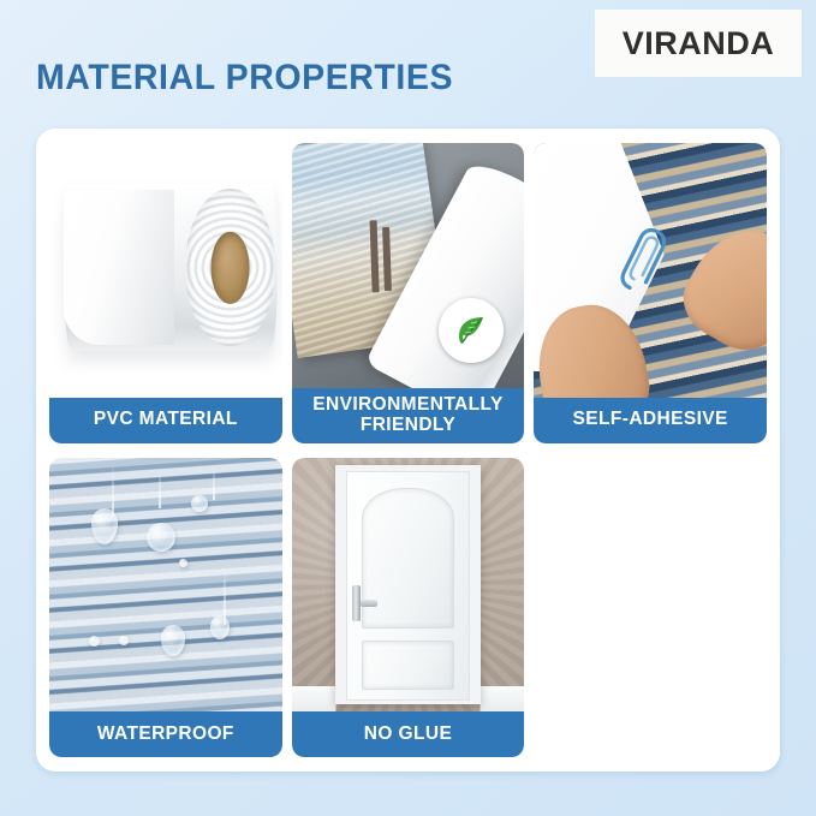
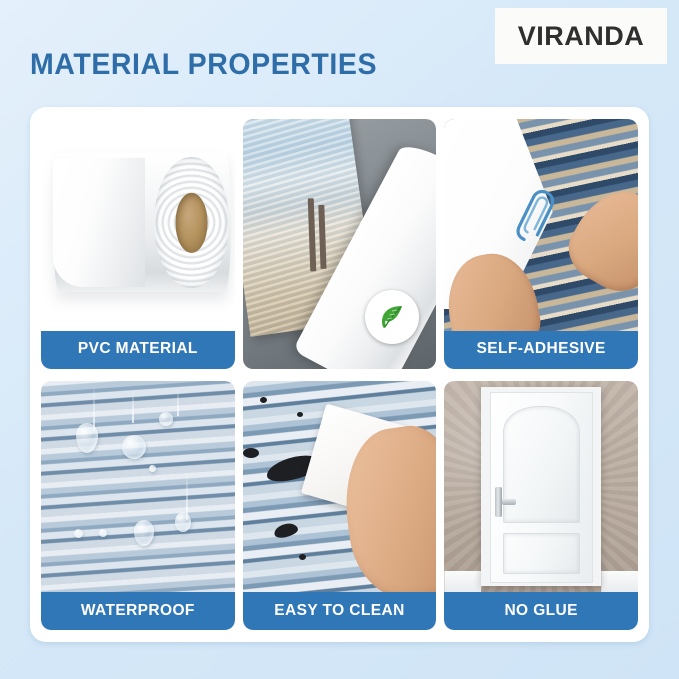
  MATERIAL PROPERTIES
  VIRANDA
  PVC MATERIAL
- ENVIRONMENTALLY
- FRIENDLY
  SELF-ADHESIVE
  WATERPROOF
+ EASY TO CLEAN
  NO GLUE
